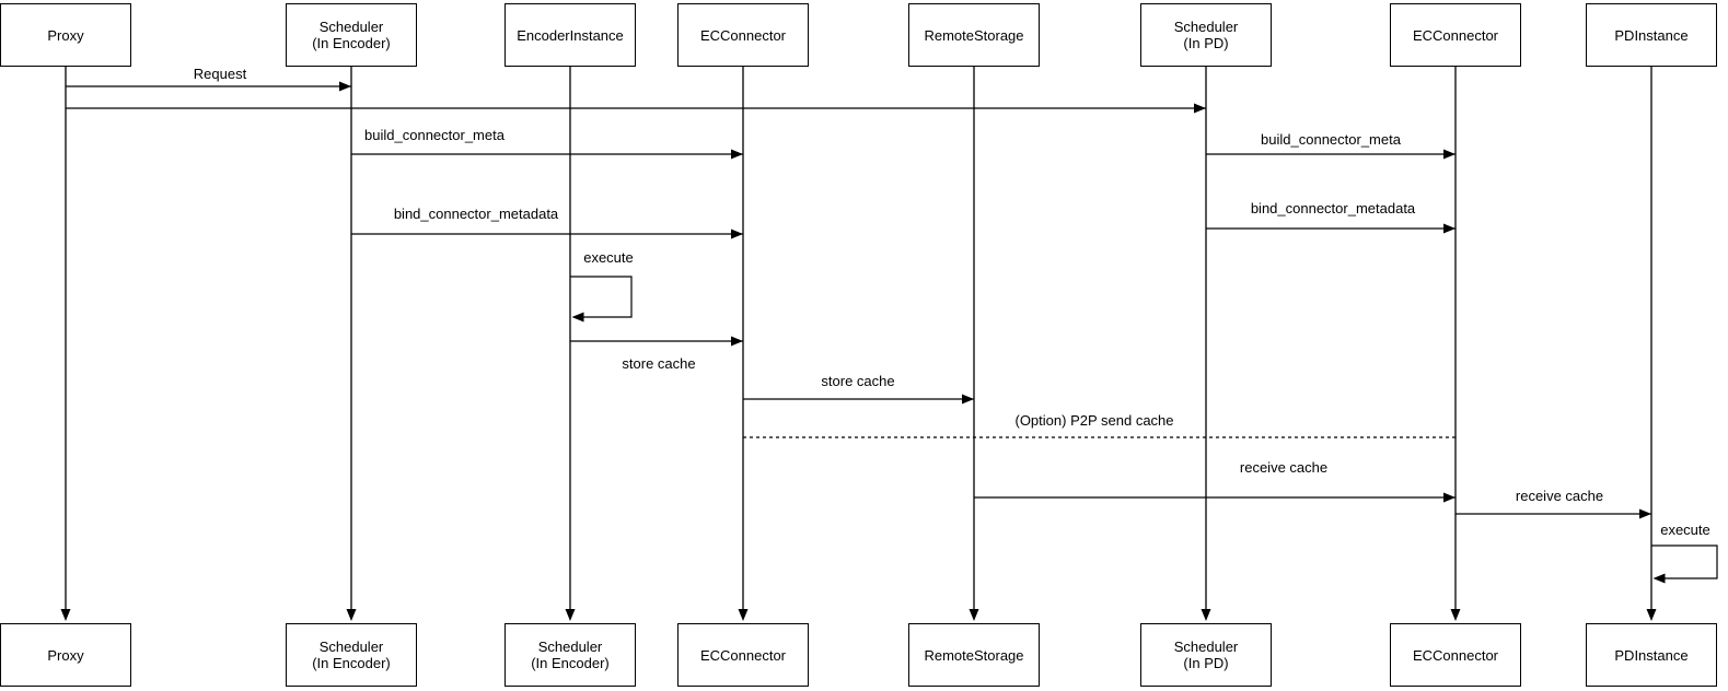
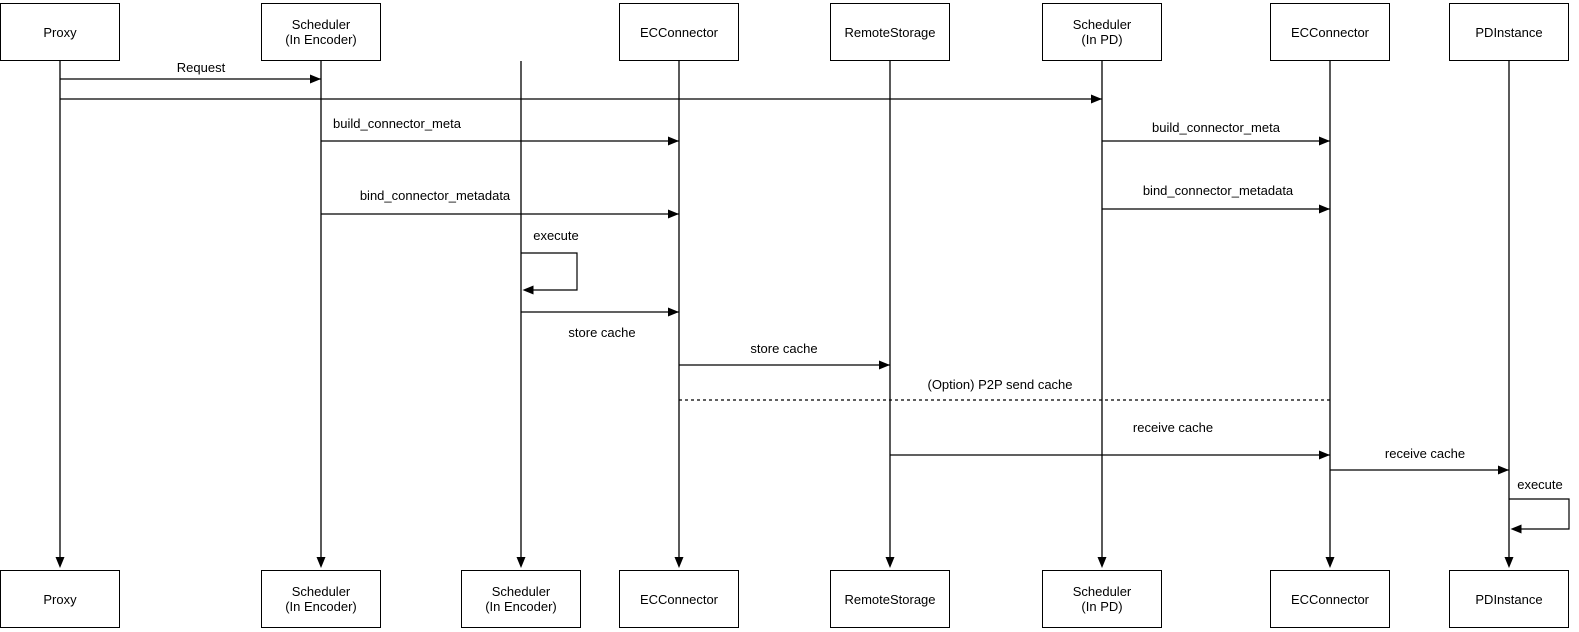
  Proxy
  Proxy
  Scheduler
  (In Encoder)
  Scheduler
  (In Encoder)
- EncoderInstance
  Scheduler
  (In Encoder)
  ECConnector
  ECConnector
  RemoteStorage
  RemoteStorage
  Scheduler
  (In PD)
  Scheduler
  (In PD)
  ECConnector
  ECConnector
  PDInstance
  PDInstance
  Request
  build_connector_meta
  build_connector_meta
  bind_connector_metadata
  bind_connector_metadata
  execute
  store cache
  store cache
  (Option) P2P send cache
  receive cache
  receive cache
  execute
